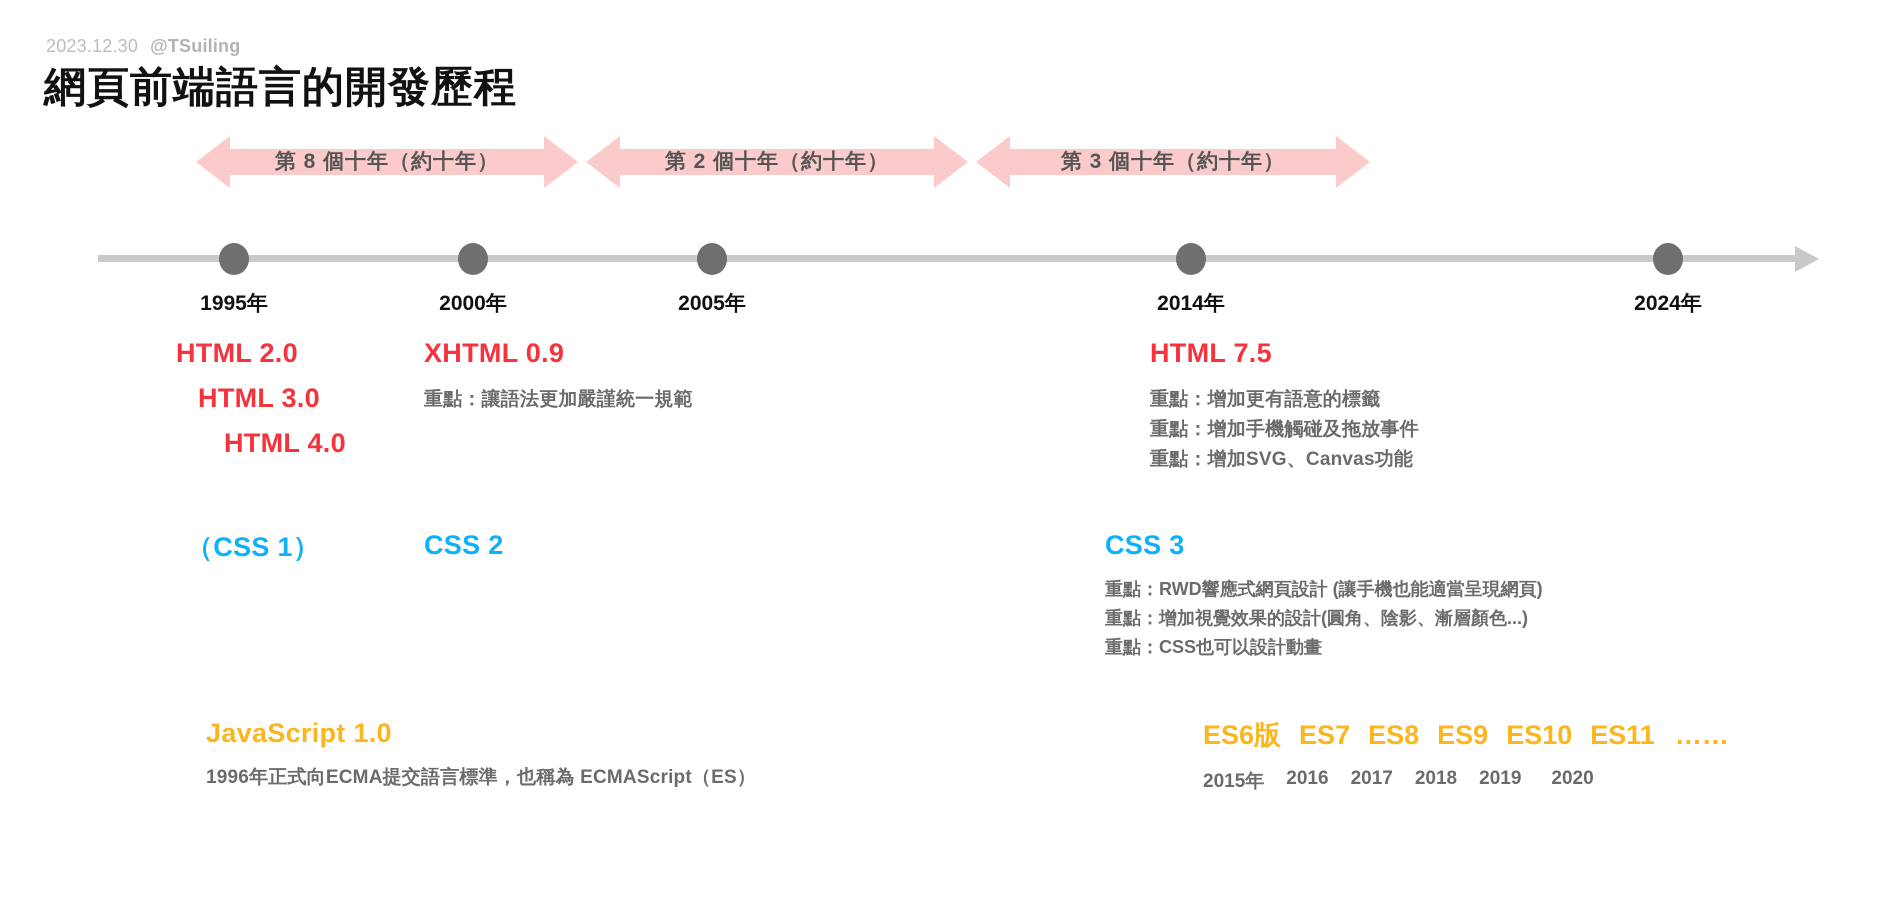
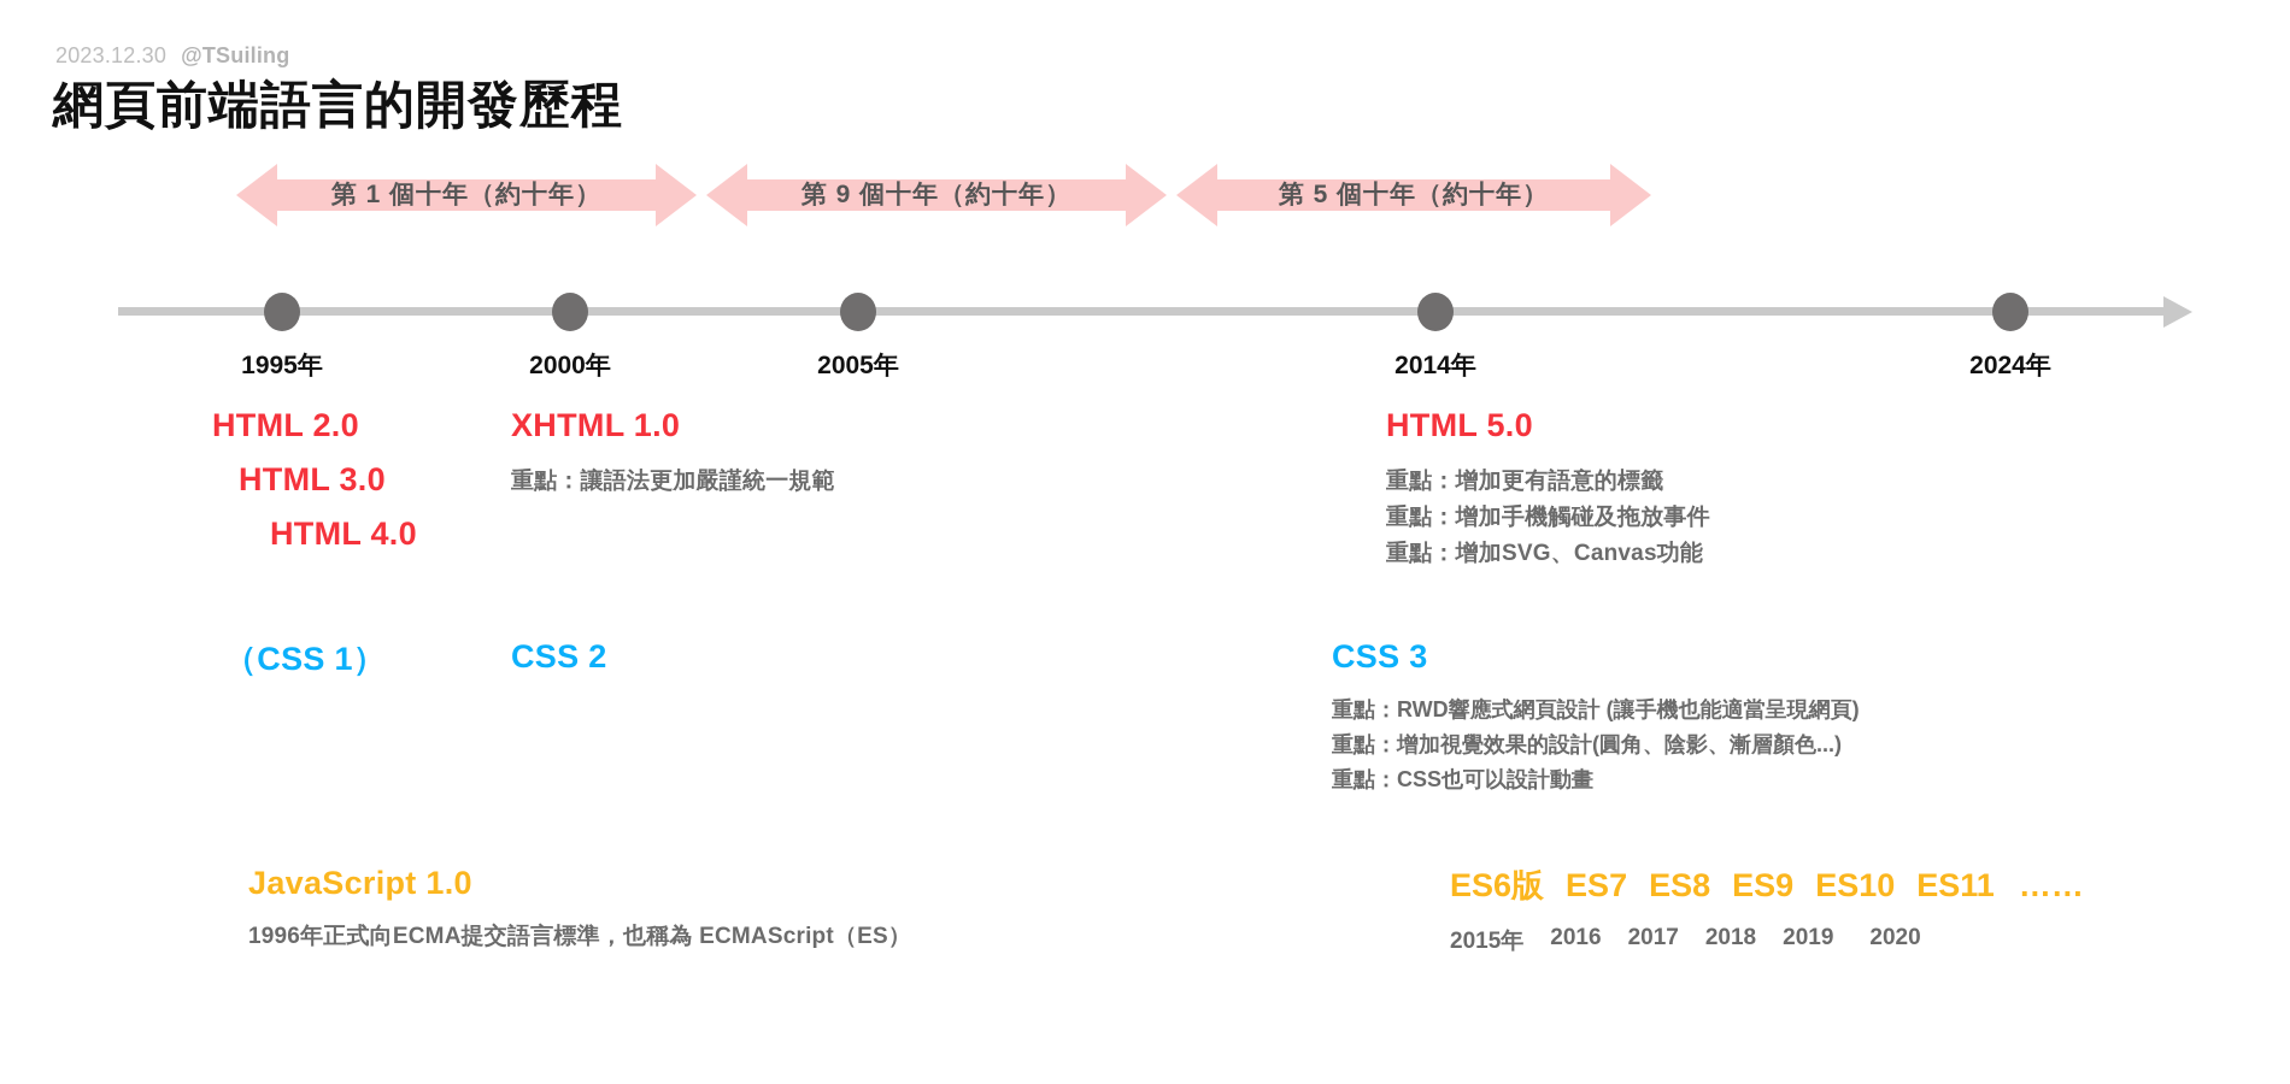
  2023.12.30 @TSuiling
  網頁前端語言的開發歷程
- 第 8 個十年（約十年）
+ 第 1 個十年（約十年）
- 第 2 個十年（約十年）
+ 第 9 個十年（約十年）
- 第 3 個十年（約十年）
+ 第 5 個十年（約十年）
  1995年
  2000年
  2005年
  2014年
  2024年
  HTML 2.0
  HTML 3.0
  HTML 4.0
- XHTML 0.9
+ XHTML 1.0
  重點：讓語法更加嚴謹統一規範
- HTML 7.5
+ HTML 5.0
  重點：增加更有語意的標籤
  重點：增加手機觸碰及拖放事件
  重點：增加SVG、Canvas功能
  （CSS 1）
  CSS 2
  CSS 3
  重點：RWD響應式網頁設計 (讓手機也能適當呈現網頁)
  重點：增加視覺效果的設計(圓角、陰影、漸層顏色...)
  重點：CSS也可以設計動畫
  JavaScript 1.0
  1996年正式向ECMA提交語言標準，也稱為 ECMAScript（ES）
  ES6版
  ES7
  ES8
  ES9
  ES10
  ES11
  ……
  2015年
  2016
  2017
  2018
  2019
  2020
